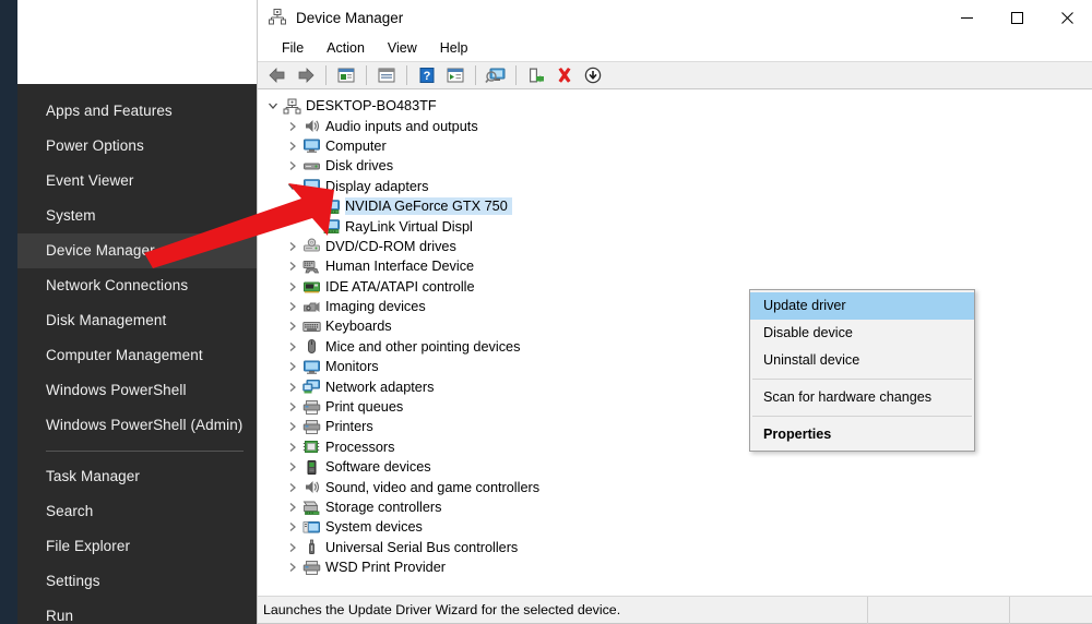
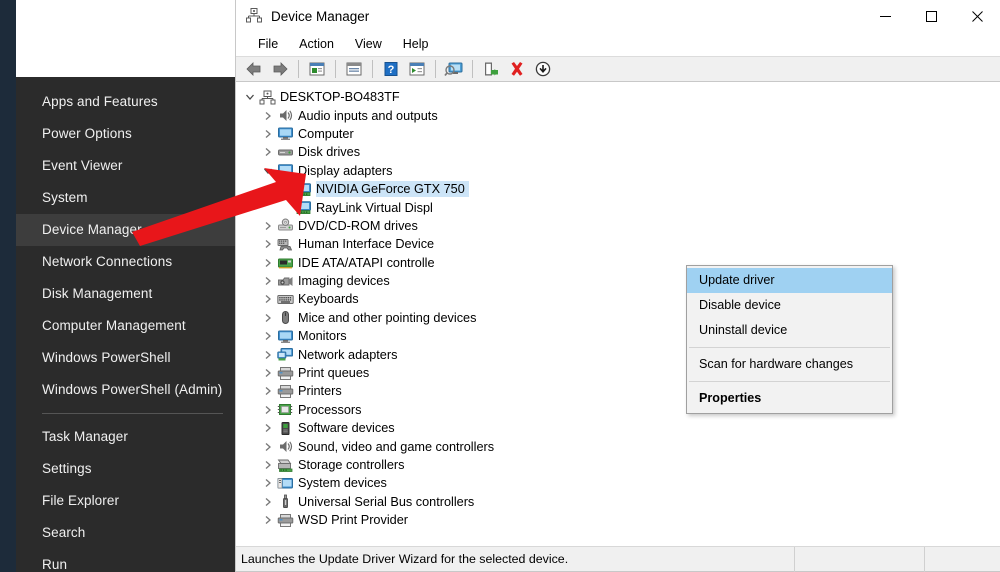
  Apps and Features
  Power Options
  Event Viewer
  System
  Device Manage
  Network Connections
  Disk Management
  Computer Management
  Windows PowerShell
  Windows PowerShell (Admin)
  Task Manager
- Search
+ Settings
  File Explorer
- Settings
+ Search
  Run
  Device Manager
  File
  Action
  View
  Help
  ?
  DESKTOP-BO483TF
  Audio inputs and outputs
  Computer
  Disk drives
  Display adapters
  NVIDIA GeForce GTX 750
  RayLink Virtual Displ
  DVD/CD-ROM drives
  Human Interface Device
  IDE ATA/ATAPI controlle
  Imaging devices
  Keyboards
  Mice and other pointing devices
  Monitors
  Network adapters
  Print queues
  Printers
  Processors
  Software devices
  Sound, video and game controllers
  Storage controllers
  System devices
  Universal Serial Bus controllers
  WSD Print Provider
  Update driver
  Disable device
  Uninstall device
  Scan for hardware changes
  Properties
  Launches the Update Driver Wizard for the selected device.
